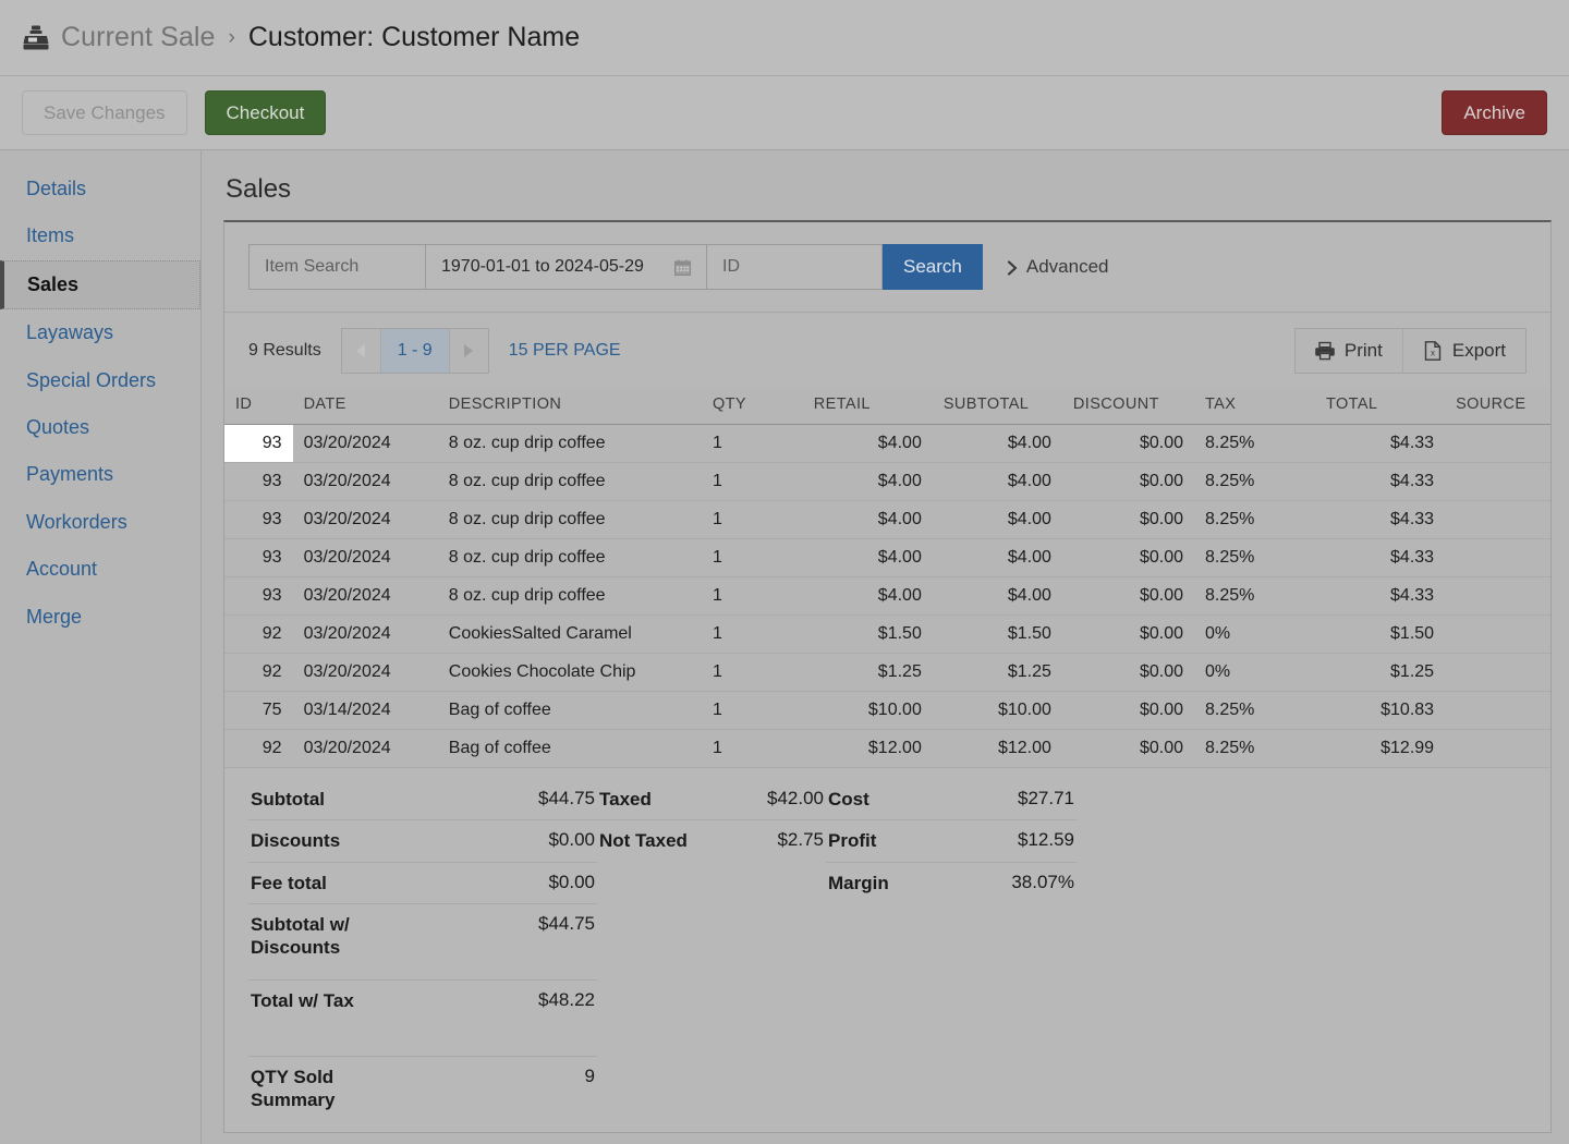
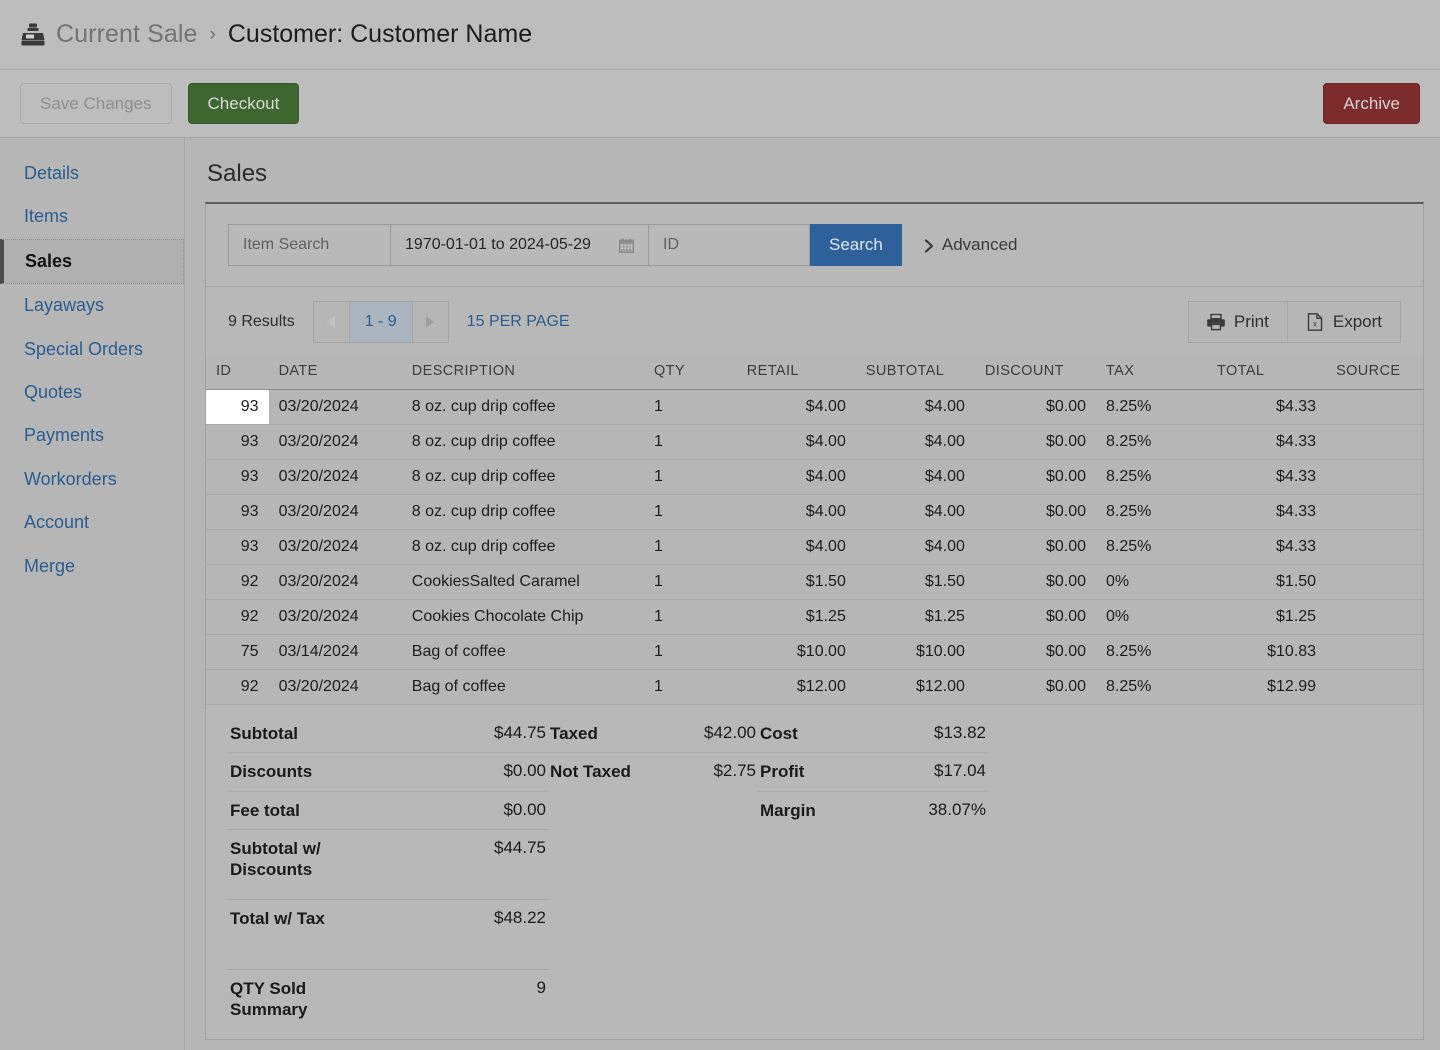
  Current Sale
  ›
  Customer: Customer Name
  Save Changes
  Checkout
  Archive
  Details
  Items
  Sales
  Layaways
  Special Orders
  Quotes
  Payments
  Workorders
  Account
  Merge
  Sales
  Item Search
  1970-01-01 to 2024-05-29
  ID
  Search
  Advanced
  9 Results
  1 - 9
  15 PER PAGE
  Print
  x
  Export
  ID	DATE	DESCRIPTION	QTY	RETAIL	SUBTOTAL	DISCOUNT	TAX	TOTAL	SOURCE
  93	03/20/2024	8 oz. cup drip coffee	1	$4.00	$4.00	$0.00	8.25%	$4.33
  93	03/20/2024	8 oz. cup drip coffee	1	$4.00	$4.00	$0.00	8.25%	$4.33
  93	03/20/2024	8 oz. cup drip coffee	1	$4.00	$4.00	$0.00	8.25%	$4.33
  93	03/20/2024	8 oz. cup drip coffee	1	$4.00	$4.00	$0.00	8.25%	$4.33
  93	03/20/2024	8 oz. cup drip coffee	1	$4.00	$4.00	$0.00	8.25%	$4.33
  92	03/20/2024	CookiesSalted Caramel	1	$1.50	$1.50	$0.00	0%	$1.50
  92	03/20/2024	Cookies Chocolate Chip	1	$1.25	$1.25	$0.00	0%	$1.25
  75	03/14/2024	Bag of coffee	1	$10.00	$10.00	$0.00	8.25%	$10.83
  92	03/20/2024	Bag of coffee	1	$12.00	$12.00	$0.00	8.25%	$12.99
  Subtotal
  $44.75
  Discounts
  $0.00
  Fee total
  $0.00
  Subtotal w/ Discounts
  $44.75
  Total w/ Tax
  $48.22
  QTY Sold Summary
  9
  Taxed
  $42.00
  Not Taxed
  $2.75
  Cost
- $27.71
+ $13.82
  Profit
- $12.59
+ $17.04
  Margin
  38.07%
